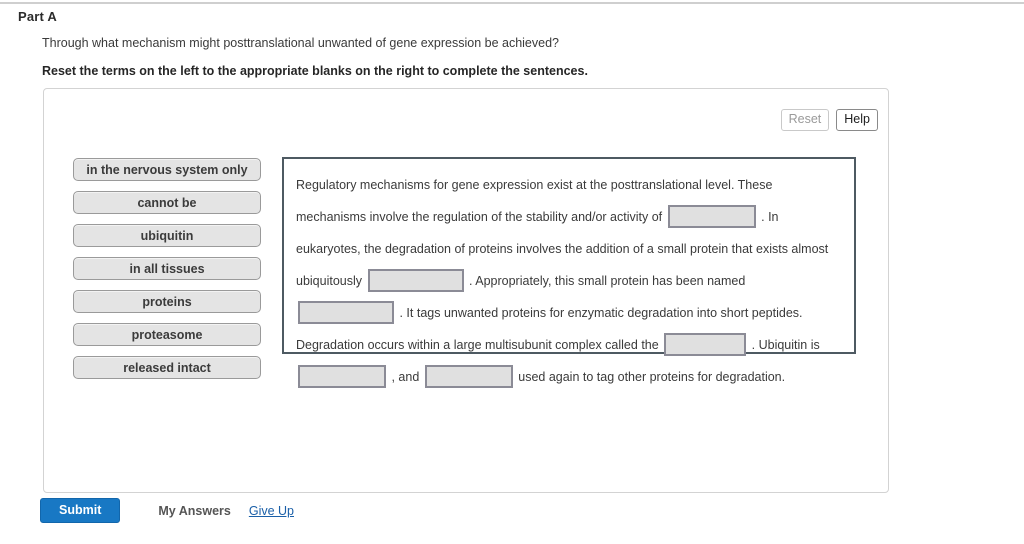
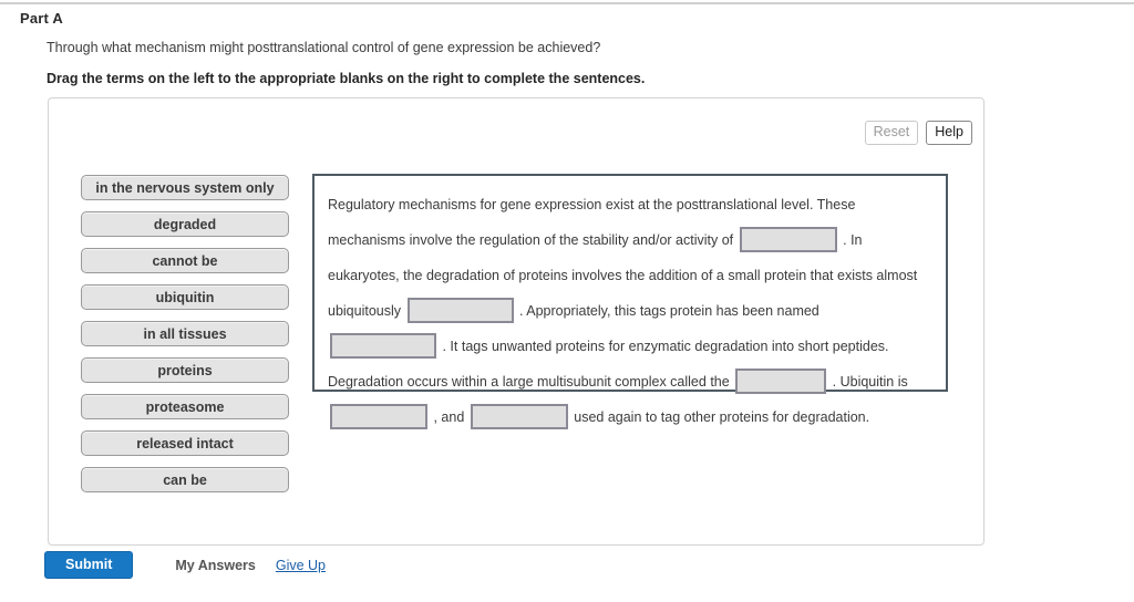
  Part A
- Through what mechanism might posttranslational unwanted of gene expression be achieved?
+ Through what mechanism might posttranslational control of gene expression be achieved?
- Reset the terms on the left to the appropriate blanks on the right to complete the sentences.
+ Drag the terms on the left to the appropriate blanks on the right to complete the sentences.
  Reset
  Help
  in the nervous system only
+ degraded
  cannot be
  ubiquitin
  in all tissues
  proteins
  proteasome
  released intact
+ can be
- Regulatory mechanisms for gene expression exist at the posttranslational level. These mechanisms involve the regulation of the stability and/or activity of . In eukaryotes, the degradation of proteins involves the addition of a small protein that exists almost ubiquitously . Appropriately, this small protein has been named . It tags unwanted proteins for enzymatic degradation into short peptides. Degradation occurs within a large multisubunit complex called the . Ubiquitin is , and used again to tag other proteins for degradation.
+ Regulatory mechanisms for gene expression exist at the posttranslational level. These mechanisms involve the regulation of the stability and/or activity of . In eukaryotes, the degradation of proteins involves the addition of a small protein that exists almost ubiquitously . Appropriately, this tags protein has been named . It tags unwanted proteins for enzymatic degradation into short peptides. Degradation occurs within a large multisubunit complex called the . Ubiquitin is , and used again to tag other proteins for degradation.
  Submit
  My Answers
  Give Up
